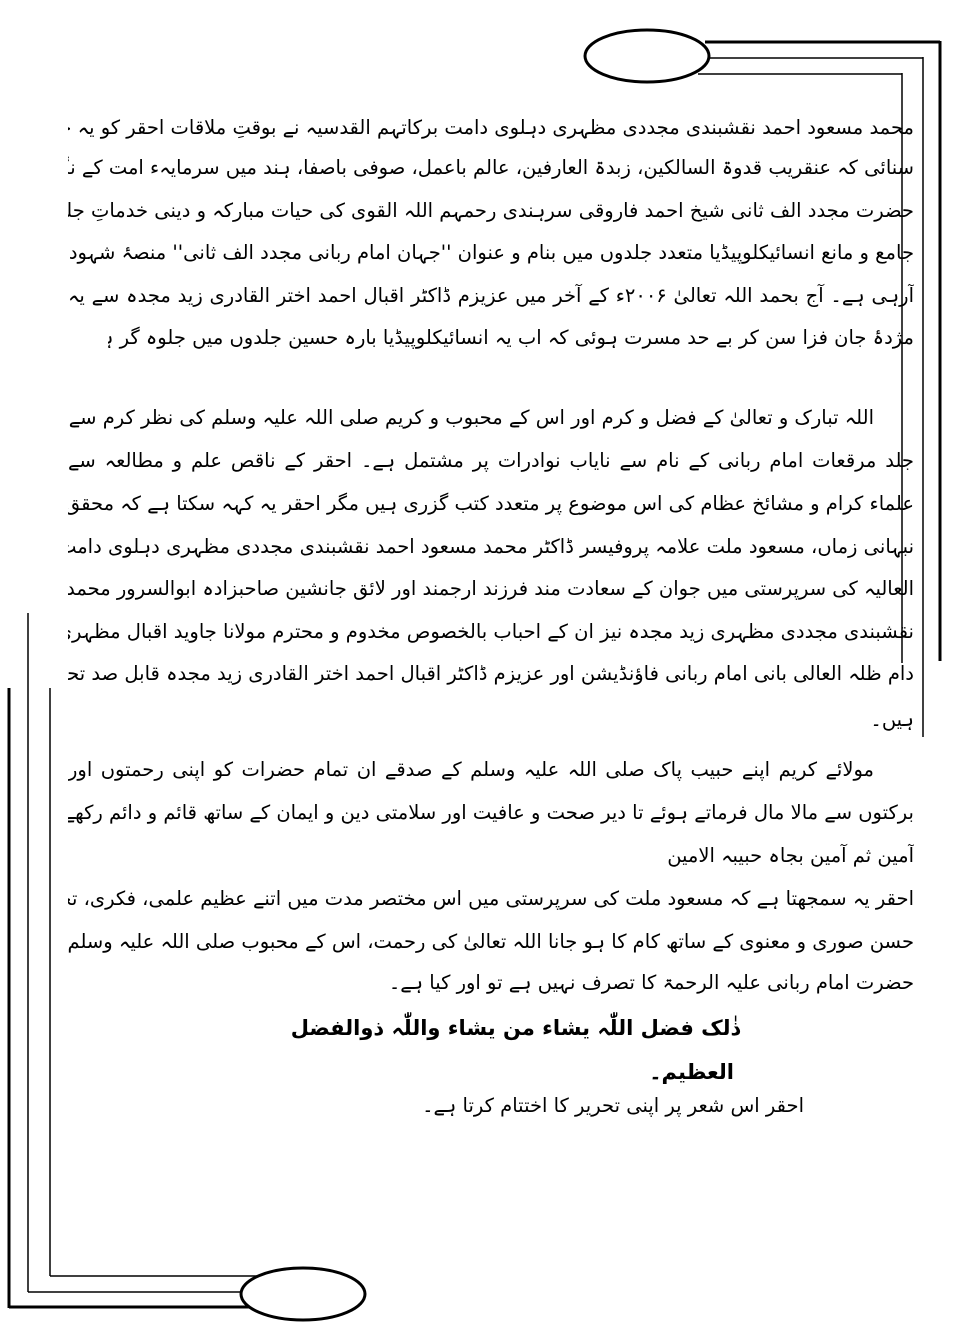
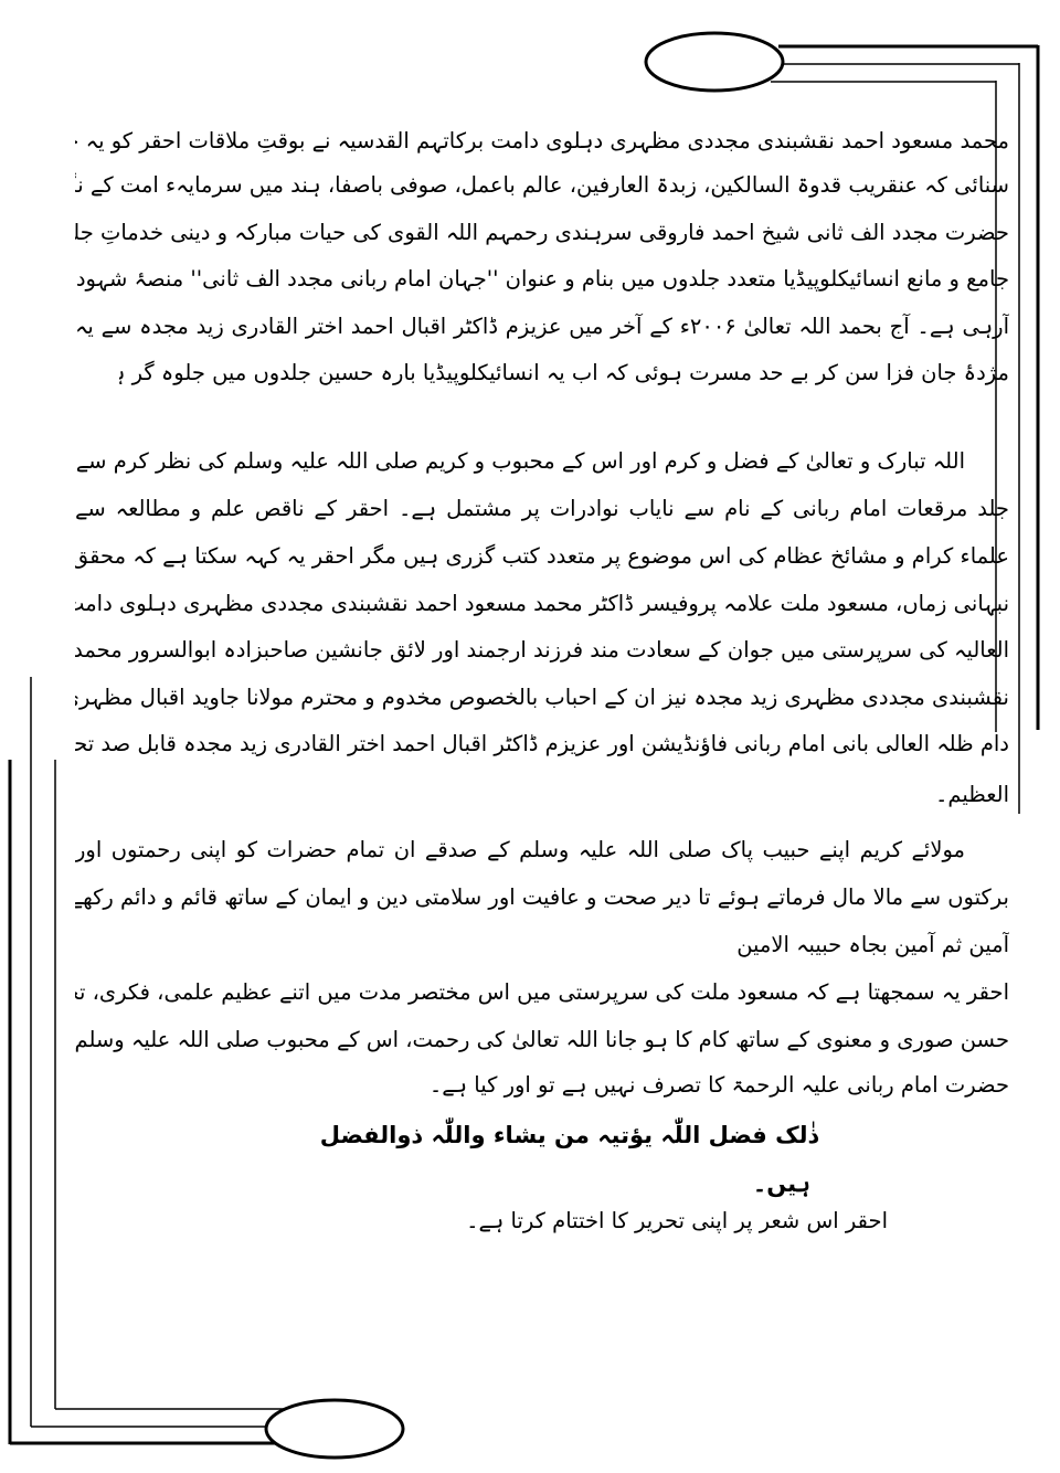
  محمد مسعود احمد نقشبندی مجددی مظہری دہلوی دامت برکاتہم القدسیہ نے بوقتِ ملاقات احقر کو یہ
  سنائی کہ عنقریب قدوۃ السالکین، زبدۃ العارفین، عالم باعمل، صوفی باصفا، ہند میں سرمایہء امت کے ن
  حضرت مجدد الف ثانی شیخ احمد فاروقی سرہندی رحمہم اللہ القوی کی حیات مبارکہ و دینی خدماتِ جل
  جامع و مانع انسائیکلوپیڈیا متعدد جلدوں میں بنام و عنوان ''جہان امام ربانی مجدد الف ثانی'' منصۂ شہود
  آرہی ہے۔ آج بحمد اللہ تعالیٰ ۲۰۰۶ء کے آخر میں عزیزم ڈاکٹر اقبال احمد اختر القادری زید مجدہ سے یہ
  مژدۂ جان فزا سن کر بے حد مسرت ہوئی کہ اب یہ انسائیکلوپیڈیا بارہ حسین جلدوں میں جلوہ گر ہ
  اللہ تبارک و تعالیٰ کے فضل و کرم اور اس کے محبوب و کریم صلی اللہ علیہ وسلم کی نظر کرم سے
  جلد مرقعات امام ربانی کے نام سے نایاب نوادرات پر مشتمل ہے۔ احقر کے ناقص علم و مطالعہ سے
  علماء کرام و مشائخ عظام کی اس موضوع پر متعدد کتب گزری ہیں مگر احقر یہ کہہ سکتا ہے کہ محقق
  نبہانی زماں، مسعود ملت علامہ پروفیسر ڈاکٹر محمد مسعود احمد نقشبندی مجددی مظہری دہلوی دامت
  العالیہ کی سرپرستی میں جوان کے سعادت مند فرزند ارجمند اور لائق جانشین صاحبزادہ ابوالسرور محمد
  نقشبندی مجددی مظہری زید مجدہ نیز ان کے احباب بالخصوص مخدوم و محترم مولانا جاوید اقبال مظہر
  دام ظلہ العالی بانی امام ربانی فاؤنڈیشن اور عزیزم ڈاکٹر اقبال احمد اختر القادری زید مجدہ قابل صد تح
- ہیں۔
+ العظیم۔
  مولائے کریم اپنے حبیب پاک صلی اللہ علیہ وسلم کے صدقے ان تمام حضرات کو اپنی رحمتوں اور
  برکتوں سے مالا مال فرماتے ہوئے تا دیر صحت و عافیت اور سلامتی دین و ایمان کے ساتھ قائم و دائم رکھے
  آمین ثم آمین بجاہ حبیبہ الامین
  احقر یہ سمجھتا ہے کہ مسعود ملت کی سرپرستی میں اس مختصر مدت میں اتنے عظیم علمی، فکری، ت
  حسن صوری و معنوی کے ساتھ کام کا ہو جانا اللہ تعالیٰ کی رحمت، اس کے محبوب صلی اللہ علیہ وسلم
  حضرت امام ربانی علیہ الرحمۃ کا تصرف نہیں ہے تو اور کیا ہے۔
- ذٰلک فضل اللّٰہ یشاء من یشاء واللّٰہ ذوالفضل
+ ذٰلک فضل اللّٰہ یؤتیہ من یشاء واللّٰہ ذوالفضل
- العظیم۔
+ ہیں۔
  احقر اس شعر پر اپنی تحریر کا اختتام کرتا ہے۔
